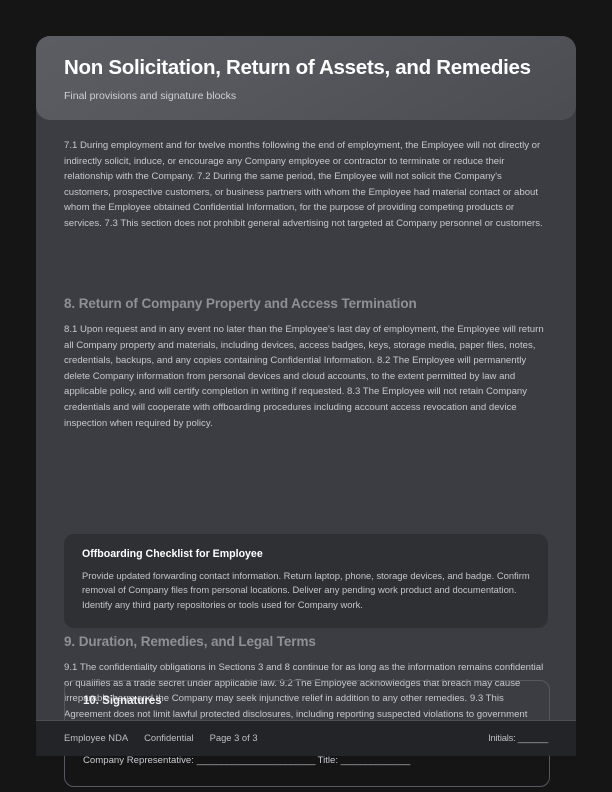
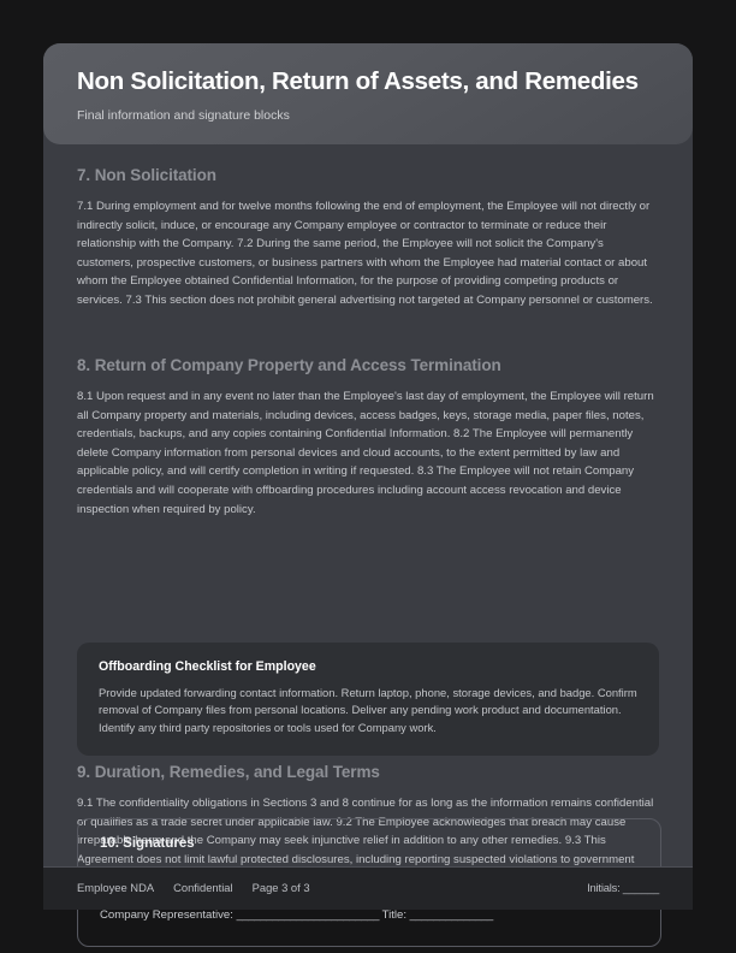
  Non Solicitation, Return of Assets, and Remedies
- Final provisions and signature blocks
+ Final information and signature blocks
+ 7. Non Solicitation
  7.1 During employment and for twelve months following the end of employment, the Employee will not directly or indirectly solicit, induce, or encourage any Company employee or contractor to terminate or reduce their relationship with the Company. 7.2 During the same period, the Employee will not solicit the Company's customers, prospective customers, or business partners with whom the Employee had material contact or about whom the Employee obtained Confidential Information, for the purpose of providing competing products or services. 7.3 This section does not prohibit general advertising not targeted at Company personnel or customers.
  8. Return of Company Property and Access Termination
  8.1 Upon request and in any event no later than the Employee's last day of employment, the Employee will return all Company property and materials, including devices, access badges, keys, storage media, paper files, notes, credentials, backups, and any copies containing Confidential Information. 8.2 The Employee will permanently delete Company information from personal devices and cloud accounts, to the extent permitted by law and applicable policy, and will certify completion in writing if requested. 8.3 The Employee will not retain Company credentials and will cooperate with offboarding procedures including account access revocation and device inspection when required by policy.
  Offboarding Checklist for Employee
  Provide updated forwarding contact information. Return laptop, phone, storage devices, and badge. Confirm removal of Company files from personal locations. Deliver any pending work product and documentation. Identify any third party repositories or tools used for Company work.
  9. Duration, Remedies, and Legal Terms
  9.1 The confidentiality obligations in Sections 3 and 8 continue for as long as the information remains confidential or qualifies as a trade secret under applicable law. 9.2 The Employee acknowledges that breach may cause irreparable harm and the Company may seek injunctive relief in addition to any other remedies. 9.3 This Agreement does not limit lawful protected disclosures, including reporting suspected violations to government
  10. Signatures
  Company Representative: ________________________ Title: ______________
  Employee NDA
  Confidential
  Page 3 of 3
  Initials: ______
